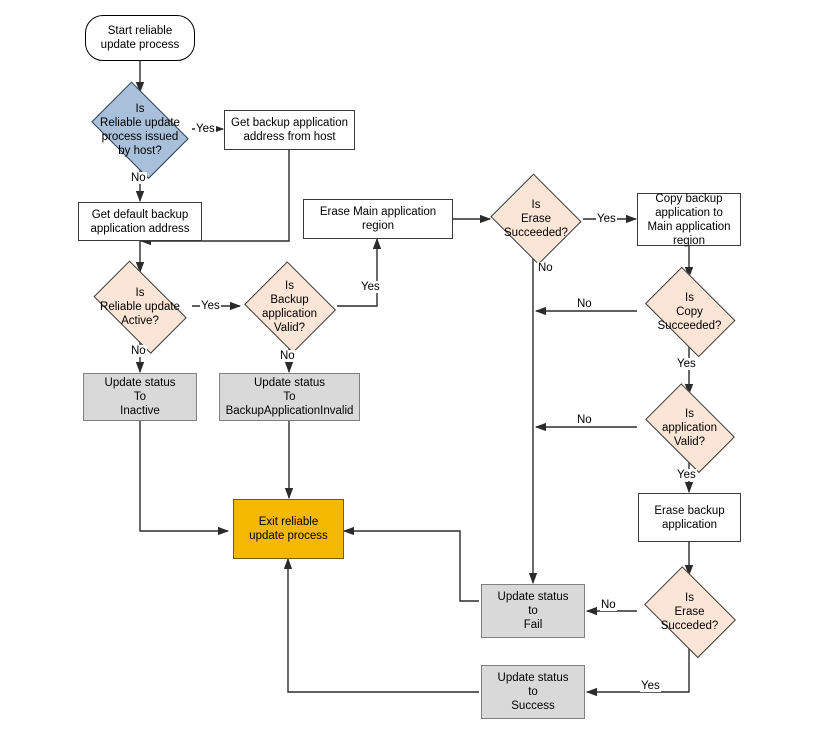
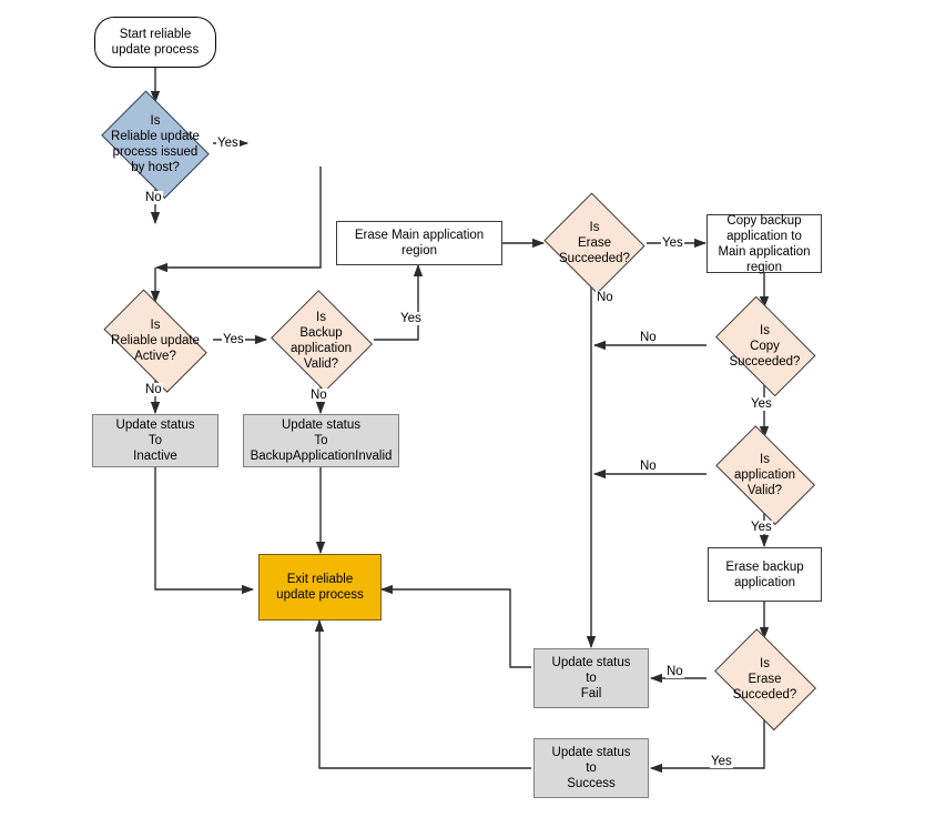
  Start reliable
  update process
  Is
  Reliable update
  process issued
  by host?
- Get backup application
- address from host
- Get default backup
- application address
  Is
  Reliable update
  Active?
  Is
  Backup
  application
  Valid?
  Erase Main application
  region
  Is
  Erase
  Succeeded?
  Copy backup
  application to
  Main application
  region
  Is
  Copy
  Succeeded?
  Is
  application
  Valid?
  Erase backup
  application
  Is
  Erase
  Succeded?
  Update status
  To
  Inactive
  Update status
  To
  BackupApplicationInvalid
  Update status
  to
  Fail
  Update status
  to
  Success
  Exit reliable
  update process
  Yes
  No
  Yes
  No
  No
  Yes
  Yes
  No
  No
  Yes
  No
  Yes
  No
  Yes
